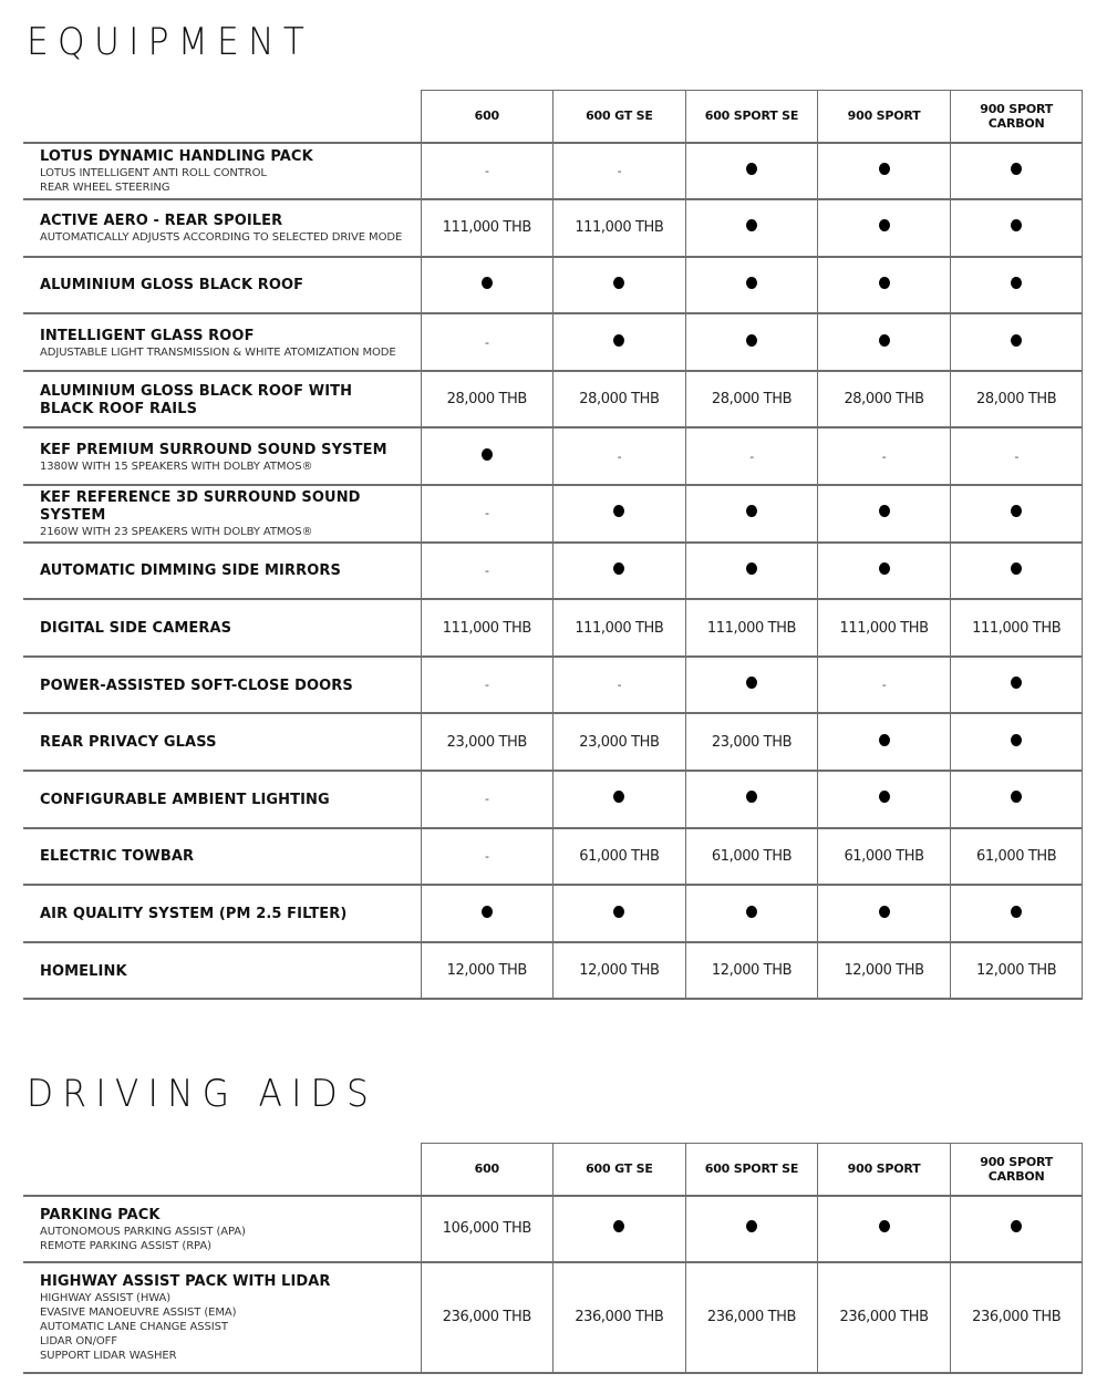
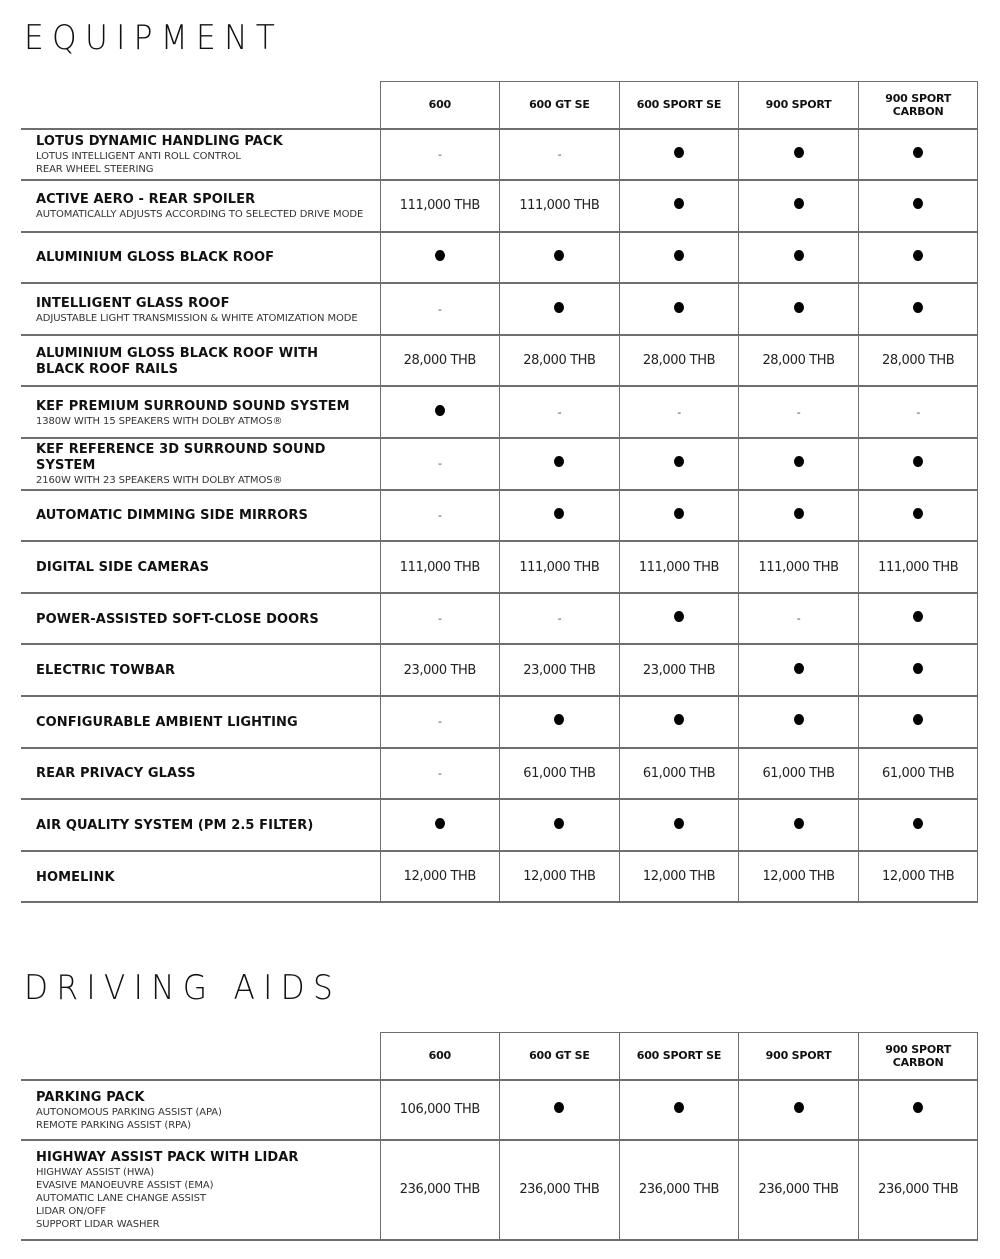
  EQUIPMENT
  	600	600 GT SE	600 SPORT SE	900 SPORT	900 SPORT CARBON
  LOTUS DYNAMIC HANDLING PACKLOTUS INTELLIGENT ANTI ROLL CONTROLREAR WHEEL STEERING	-	-
  ACTIVE AERO - REAR SPOILERAUTOMATICALLY ADJUSTS ACCORDING TO SELECTED DRIVE MODE	111,000 THB	111,000 THB
  ALUMINIUM GLOSS BLACK ROOF
  INTELLIGENT GLASS ROOFADJUSTABLE LIGHT TRANSMISSION & WHITE ATOMIZATION MODE	-
  ALUMINIUM GLOSS BLACK ROOF WITH BLACK ROOF RAILS	28,000 THB	28,000 THB	28,000 THB	28,000 THB	28,000 THB
  KEF PREMIUM SURROUND SOUND SYSTEM1380W WITH 15 SPEAKERS WITH DOLBY ATMOS®		-	-	-	-
  KEF REFERENCE 3D SURROUND SOUND SYSTEM2160W WITH 23 SPEAKERS WITH DOLBY ATMOS®	-
  AUTOMATIC DIMMING SIDE MIRRORS	-
  DIGITAL SIDE CAMERAS	111,000 THB	111,000 THB	111,000 THB	111,000 THB	111,000 THB
  POWER-ASSISTED SOFT-CLOSE DOORS	-	-		-
- REAR PRIVACY GLASS	23,000 THB	23,000 THB	23,000 THB
+ ELECTRIC TOWBAR	23,000 THB	23,000 THB	23,000 THB
  CONFIGURABLE AMBIENT LIGHTING	-
- ELECTRIC TOWBAR	-	61,000 THB	61,000 THB	61,000 THB	61,000 THB
+ REAR PRIVACY GLASS	-	61,000 THB	61,000 THB	61,000 THB	61,000 THB
  AIR QUALITY SYSTEM (PM 2.5 FILTER)
  HOMELINK	12,000 THB	12,000 THB	12,000 THB	12,000 THB	12,000 THB
  DRIVING AIDS
  	600	600 GT SE	600 SPORT SE	900 SPORT	900 SPORT CARBON
  PARKING PACKAUTONOMOUS PARKING ASSIST (APA)REMOTE PARKING ASSIST (RPA)	106,000 THB
  HIGHWAY ASSIST PACK WITH LIDARHIGHWAY ASSIST (HWA)EVASIVE MANOEUVRE ASSIST (EMA)AUTOMATIC LANE CHANGE ASSISTLIDAR ON/OFFSUPPORT LIDAR WASHER	236,000 THB	236,000 THB	236,000 THB	236,000 THB	236,000 THB
